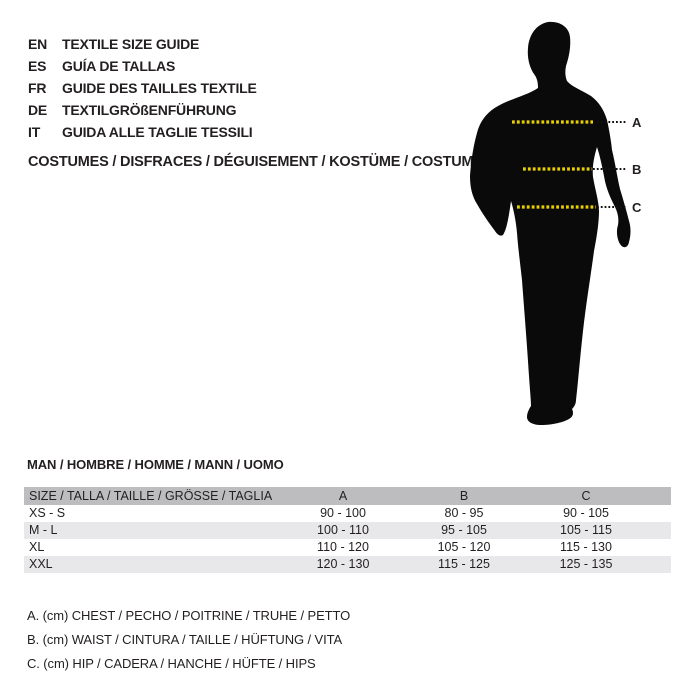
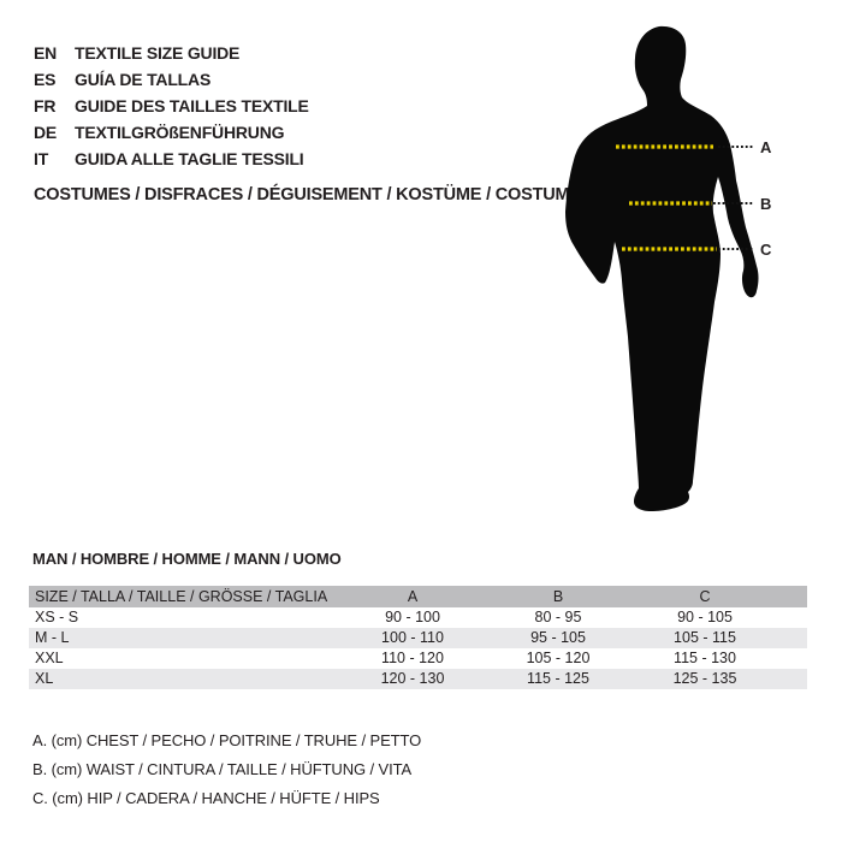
  EN
  TEXTILE SIZE GUIDE
  ES
  GUÍA DE TALLAS
  FR
  GUIDE DES TAILLES TEXTILE
  DE
  TEXTILGRÖßENFÜHRUNG
  IT
  GUIDA ALLE TAGLIE TESSILI
  COSTUMES / DISFRACES / DÉGUISEMENT / KOSTÜME / COSTUM
  A
  B
  C
  MAN / HOMBRE / HOMME / MANN / UOMO
  SIZE / TALLA / TAILLE / GRÖSSE / TAGLIA
  A
  B
  C
  XS - S
  90 - 100
  80 - 95
  90 - 105
  M - L
  100 - 110
  95 - 105
  105 - 115
- XL
+ XXL
  110 - 120
  105 - 120
  115 - 130
- XXL
+ XL
  120 - 130
  115 - 125
  125 - 135
  A. (cm) CHEST / PECHO / POITRINE / TRUHE / PETTO
  B. (cm) WAIST / CINTURA / TAILLE / HÜFTUNG / VITA
  C. (cm) HIP / CADERA / HANCHE / HÜFTE / HIPS
